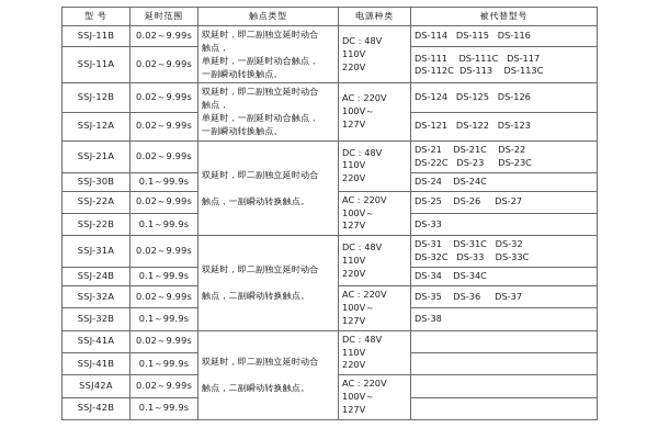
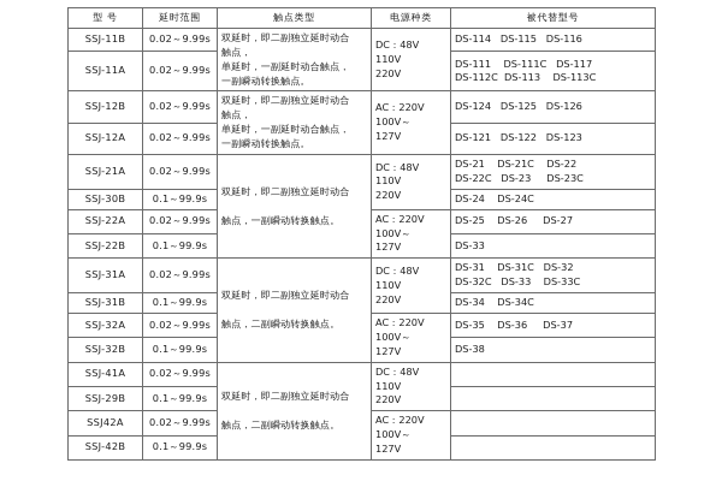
  型 号	延时范围	触点类型	电源种类	被代替型号
  SSJ-11B	0.02～9.99s	双延时，即二副独立延时动合触点，单延时，一副延时动合触点，一副瞬动转换触点。	DC：48V110V220V	DS-114 DS-115 DS-116
  SSJ-11A	0.02～9.99s	DS-111 DS-111C DS-117DS-112C DS-113 DS-113C
  SSJ-12B	0.02～9.99s	双延时，即二副独立延时动合触点，单延时，一副延时动合触点，一副瞬动转换触点。	AC：220V100V～127V	DS-124 DS-125 DS-126
  SSJ-12A	0.02～9.99s	DS-121 DS-122 DS-123
  SSJ-21A	0.02～9.99s	双延时，即二副独立延时动合 触点，一副瞬动转换触点。	DC：48V110V220V	DS-21 DS-21C DS-22DS-22C DS-23 DS-23C
  SSJ-30B	0.1～99.9s	DS-24 DS-24C
  SSJ-22A	0.02～9.99s	AC：220V100V～127V	DS-25 DS-26 DS-27
  SSJ-22B	0.1～99.9s	DS-33
  SSJ-31A	0.02～9.99s	双延时，即二副独立延时动合 触点，二副瞬动转换触点。	DC：48V110V220V	DS-31 DS-31C DS-32DS-32C DS-33 DS-33C
- SSJ-24B	0.1～99.9s	DS-34 DS-34C
+ SSJ-31B	0.1～99.9s	DS-34 DS-34C
  SSJ-32A	0.02～9.99s	AC：220V100V～127V	DS-35 DS-36 DS-37
  SSJ-32B	0.1～99.9s	DS-38
  SSJ-41A	0.02～9.99s	双延时，即二副独立延时动合 触点，二副瞬动转换触点。	DC：48V110V220V
- SSJ-41B	0.1～99.9s
+ SSJ-29B	0.1～99.9s
  SSJ42A	0.02～9.99s	AC：220V100V～127V
  SSJ-42B	0.1～99.9s
